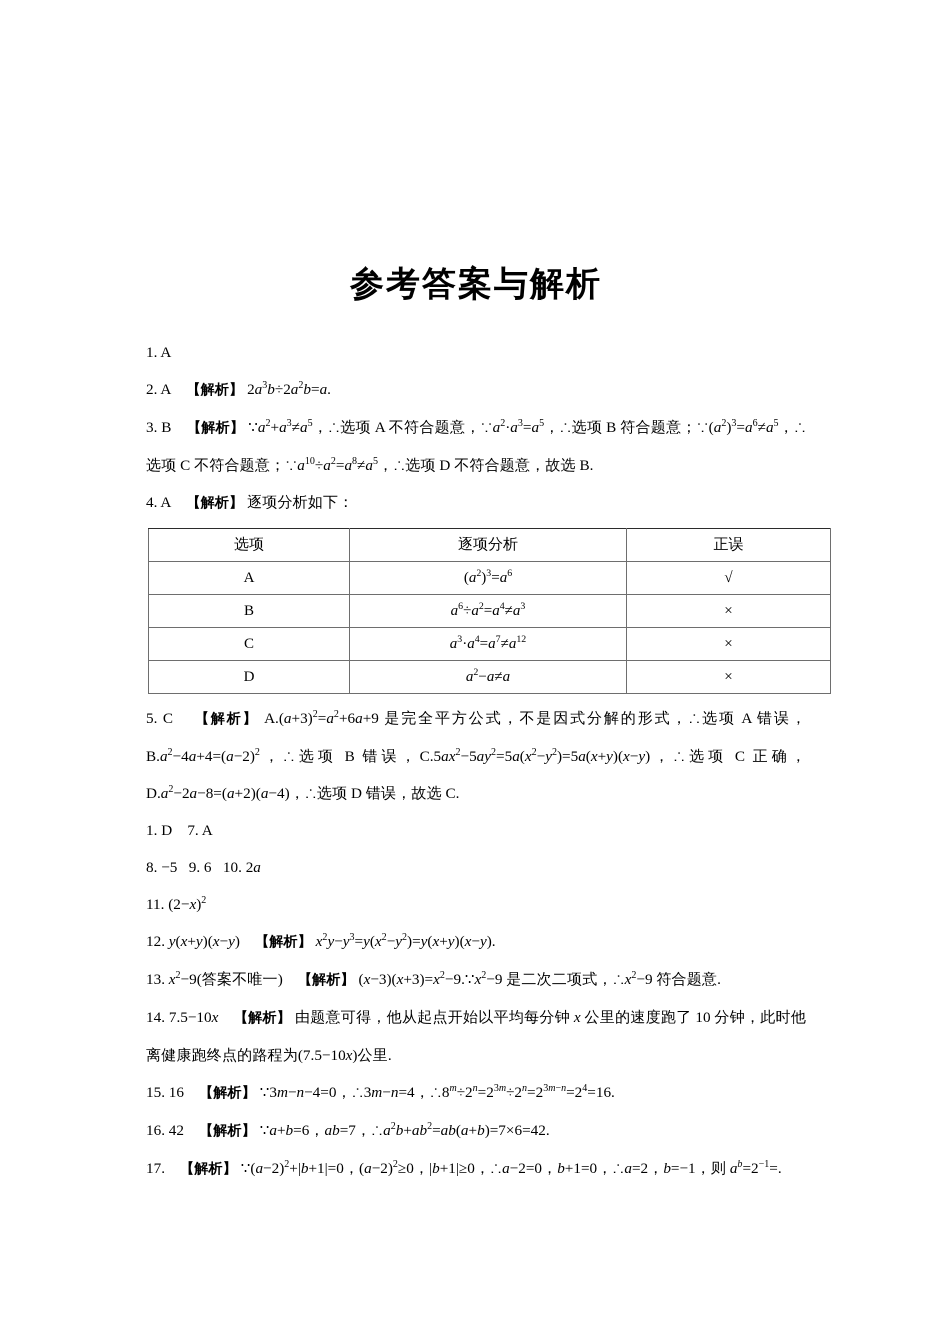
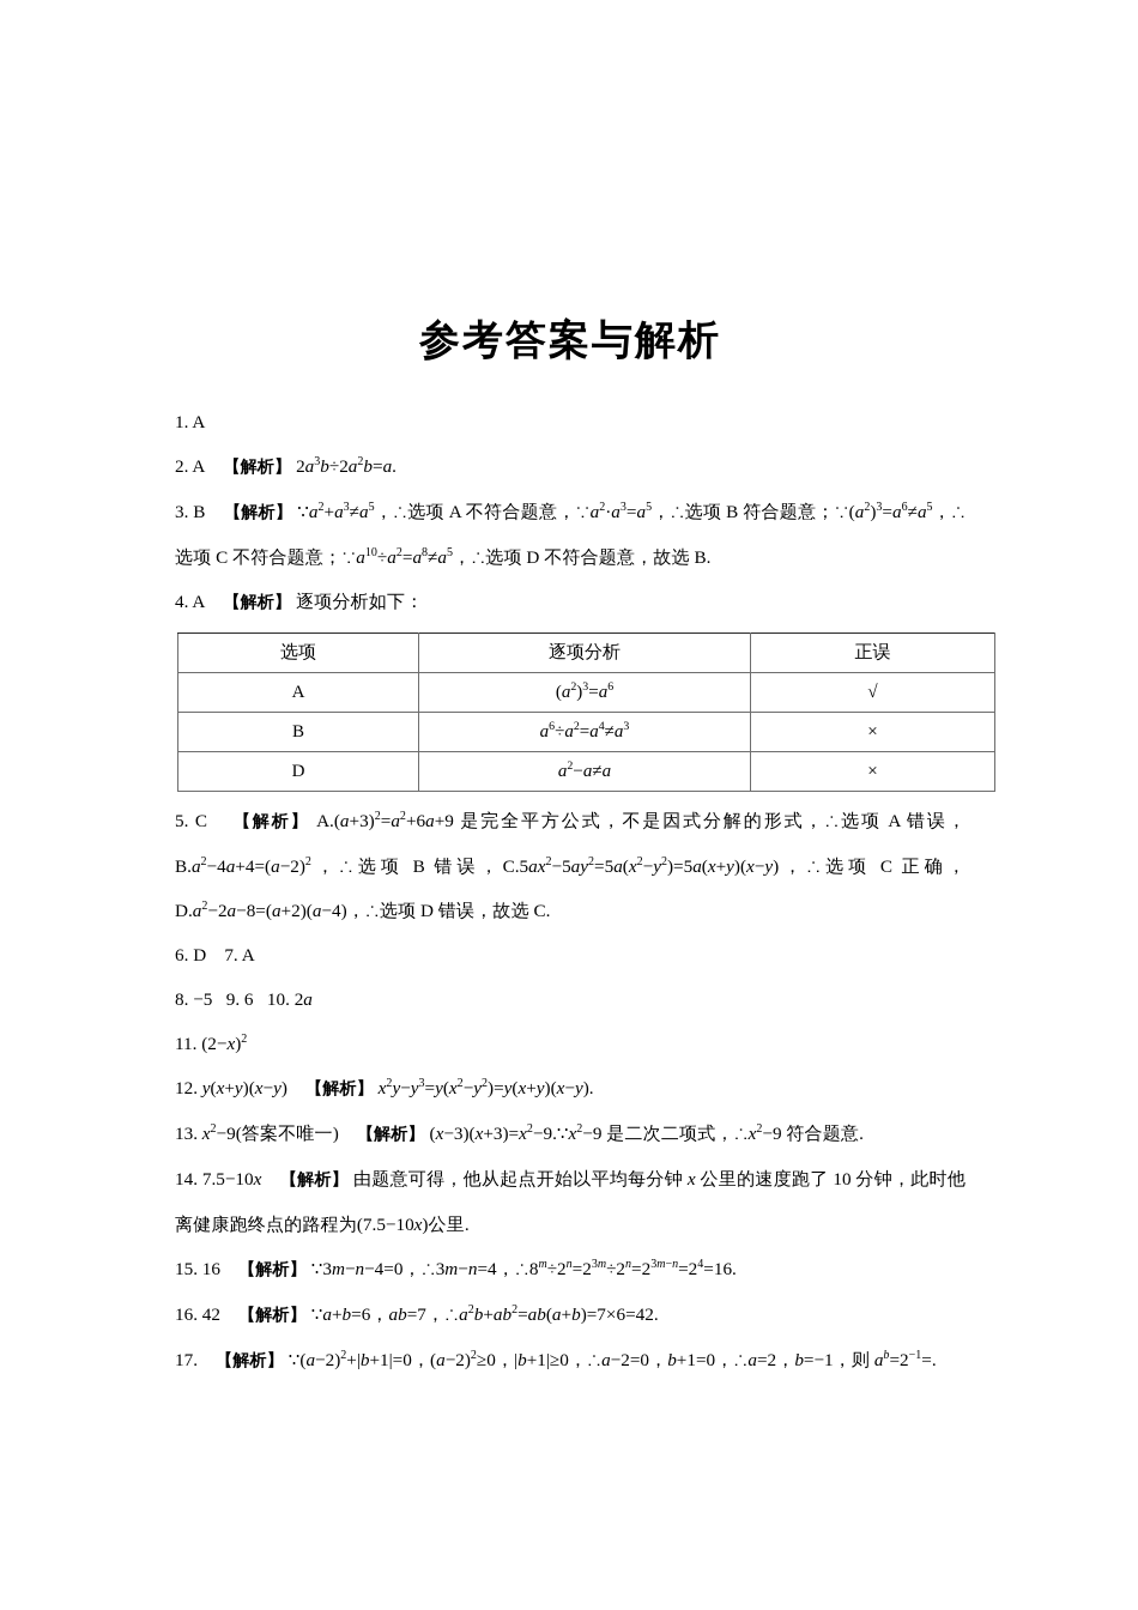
  参考答案与解析
  1. A
  2. A 【解析】 2a3b÷2a2b=a.
  3. B 【解析】 ∵a2+a3≠a5，∴选项 A 不符合题意，∵a2·a3=a5，∴选项 B 符合题意；∵(a2)3=a6≠a5，∴选项 C 不符合题意；∵a10÷a2=a8≠a5，∴选项 D 不符合题意，故选 B.
  4. A 【解析】 逐项分析如下：
  选项	逐项分析	正误
  A	(a2)3=a6	√
  B	a6÷a2=a4≠a3	×
- C	a3·a4=a7≠a12	×
  D	a2−a≠a	×
  5. C 【解析】 A.(a+3)2=a2+6a+9 是完全平方公式，不是因式分解的形式，∴选项 A 错误，B.a2−4a+4=(a−2)2，∴选项 B 错误，C.5ax2−5ay2=5a(x2−y2)=5a(x+y)(x−y)，∴选项 C 正确，D.a2−2a−8=(a+2)(a−4)，∴选项 D 错误，故选 C.
- 1. D 7. A
+ 6. D 7. A
  8. −5 9. 6 10. 2a
  11. (2−x)2
  12. y(x+y)(x−y) 【解析】 x2y−y3=y(x2−y2)=y(x+y)(x−y).
  13. x2−9(答案不唯一) 【解析】 (x−3)(x+3)=x2−9.∵x2−9 是二次二项式，∴x2−9 符合题意.
  14. 7.5−10x 【解析】 由题意可得，他从起点开始以平均每分钟 x 公里的速度跑了 10 分钟，此时他离健康跑终点的路程为(7.5−10x)公里.
  15. 16 【解析】 ∵3m−n−4=0，∴3m−n=4，∴8m÷2n=23m÷2n=23m−n=24=16.
  16. 42 【解析】 ∵a+b=6，ab=7，∴a2b+ab2=ab(a+b)=7×6=42.
  17. 【解析】 ∵(a−2)2+|b+1|=0，(a−2)2≥0，|b+1|≥0，∴a−2=0，b+1=0，∴a=2，b=−1，则 ab=2−1=.
